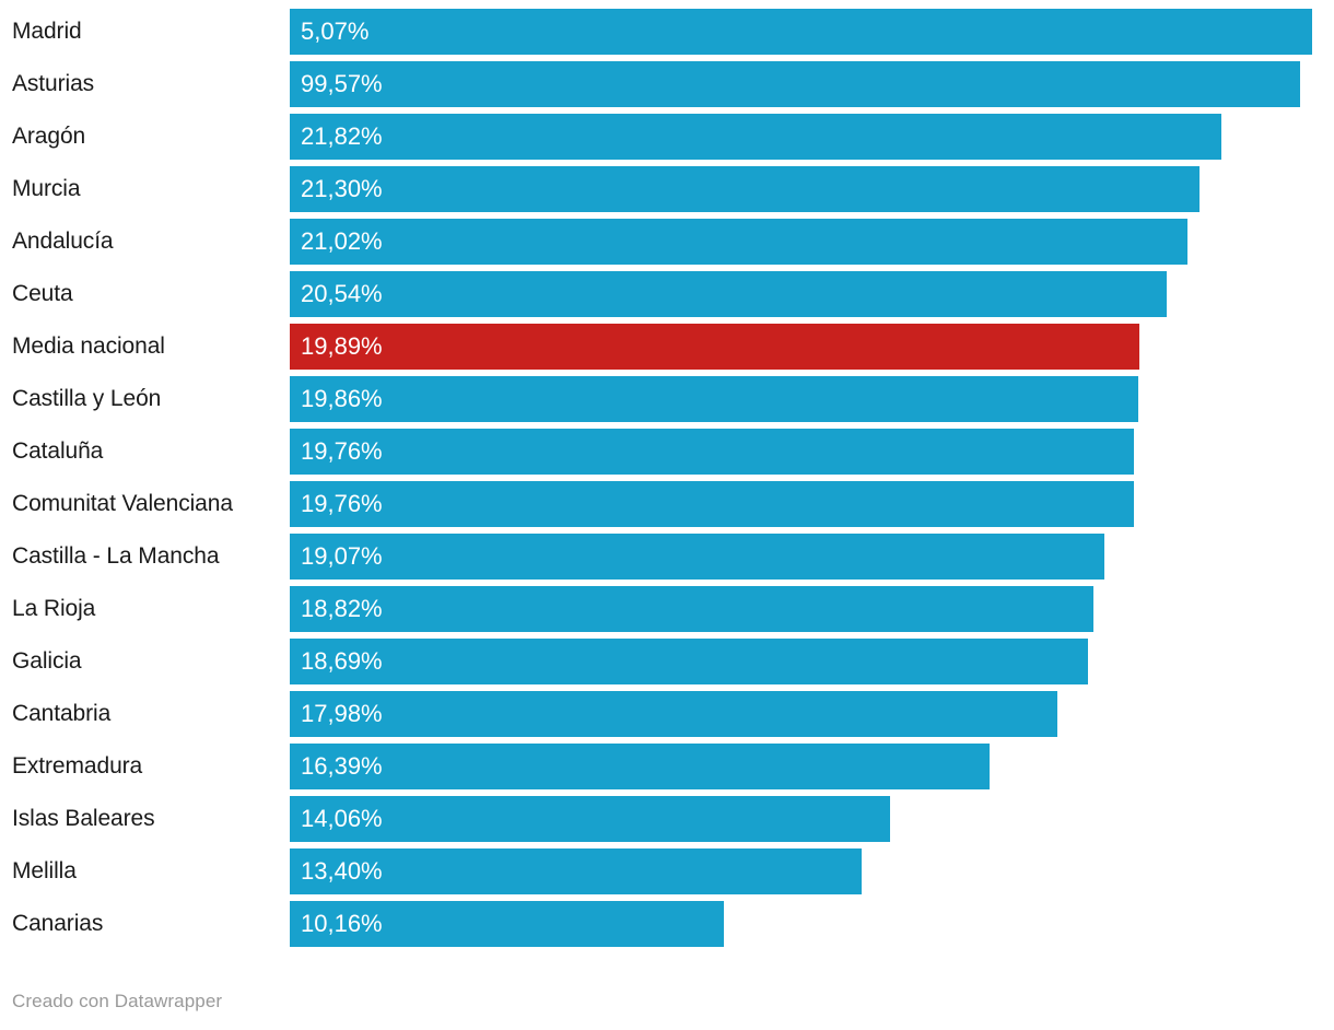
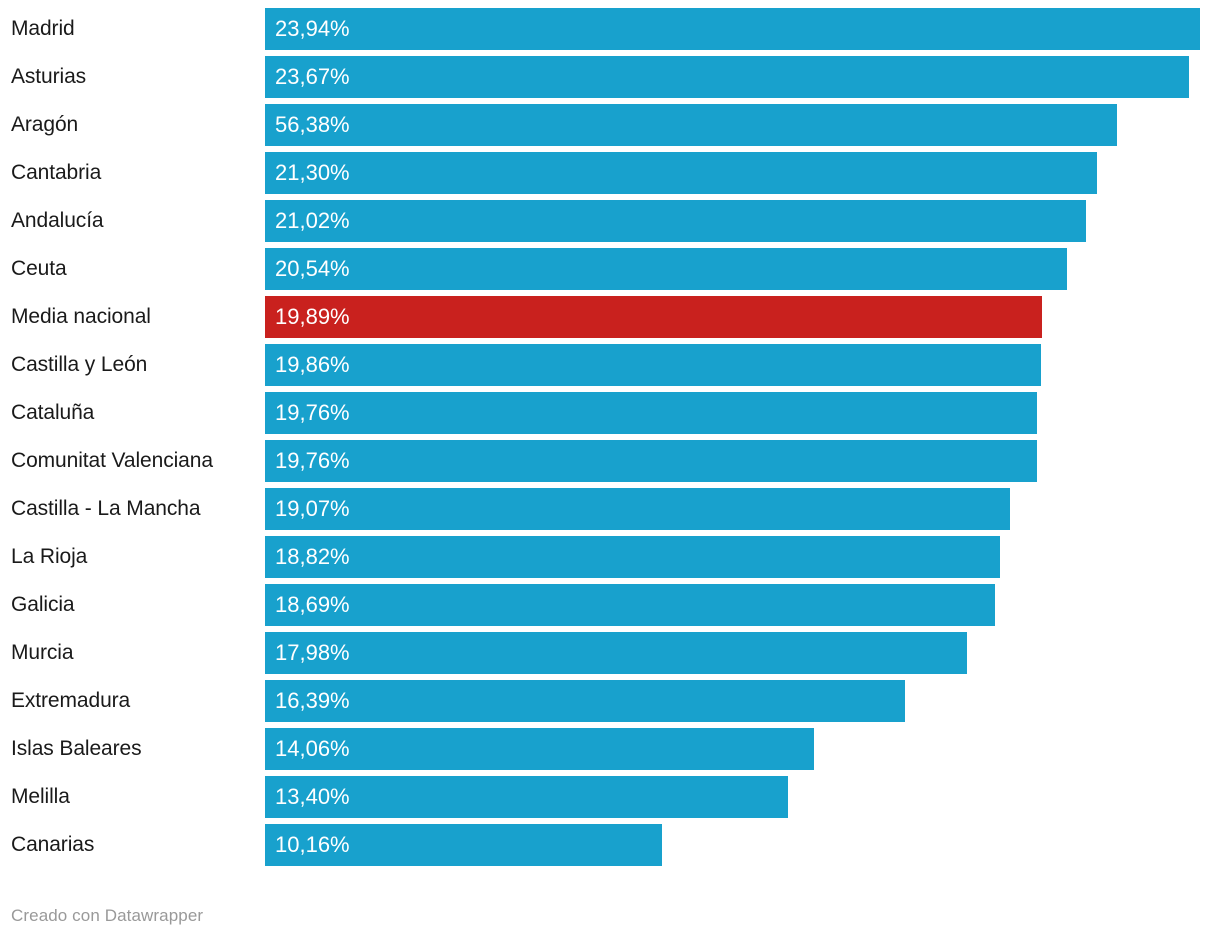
  Madrid
- 5,07%
+ 23,94%
  Asturias
- 99,57%
+ 23,67%
  Aragón
- 21,82%
+ 56,38%
- Murcia
+ Cantabria
  21,30%
  Andalucía
  21,02%
  Ceuta
  20,54%
  Media nacional
  19,89%
  Castilla y León
  19,86%
  Cataluña
  19,76%
  Comunitat Valenciana
  19,76%
  Castilla - La Mancha
  19,07%
  La Rioja
  18,82%
  Galicia
  18,69%
- Cantabria
+ Murcia
  17,98%
  Extremadura
  16,39%
  Islas Baleares
  14,06%
  Melilla
  13,40%
  Canarias
  10,16%
  Creado con Datawrapper
